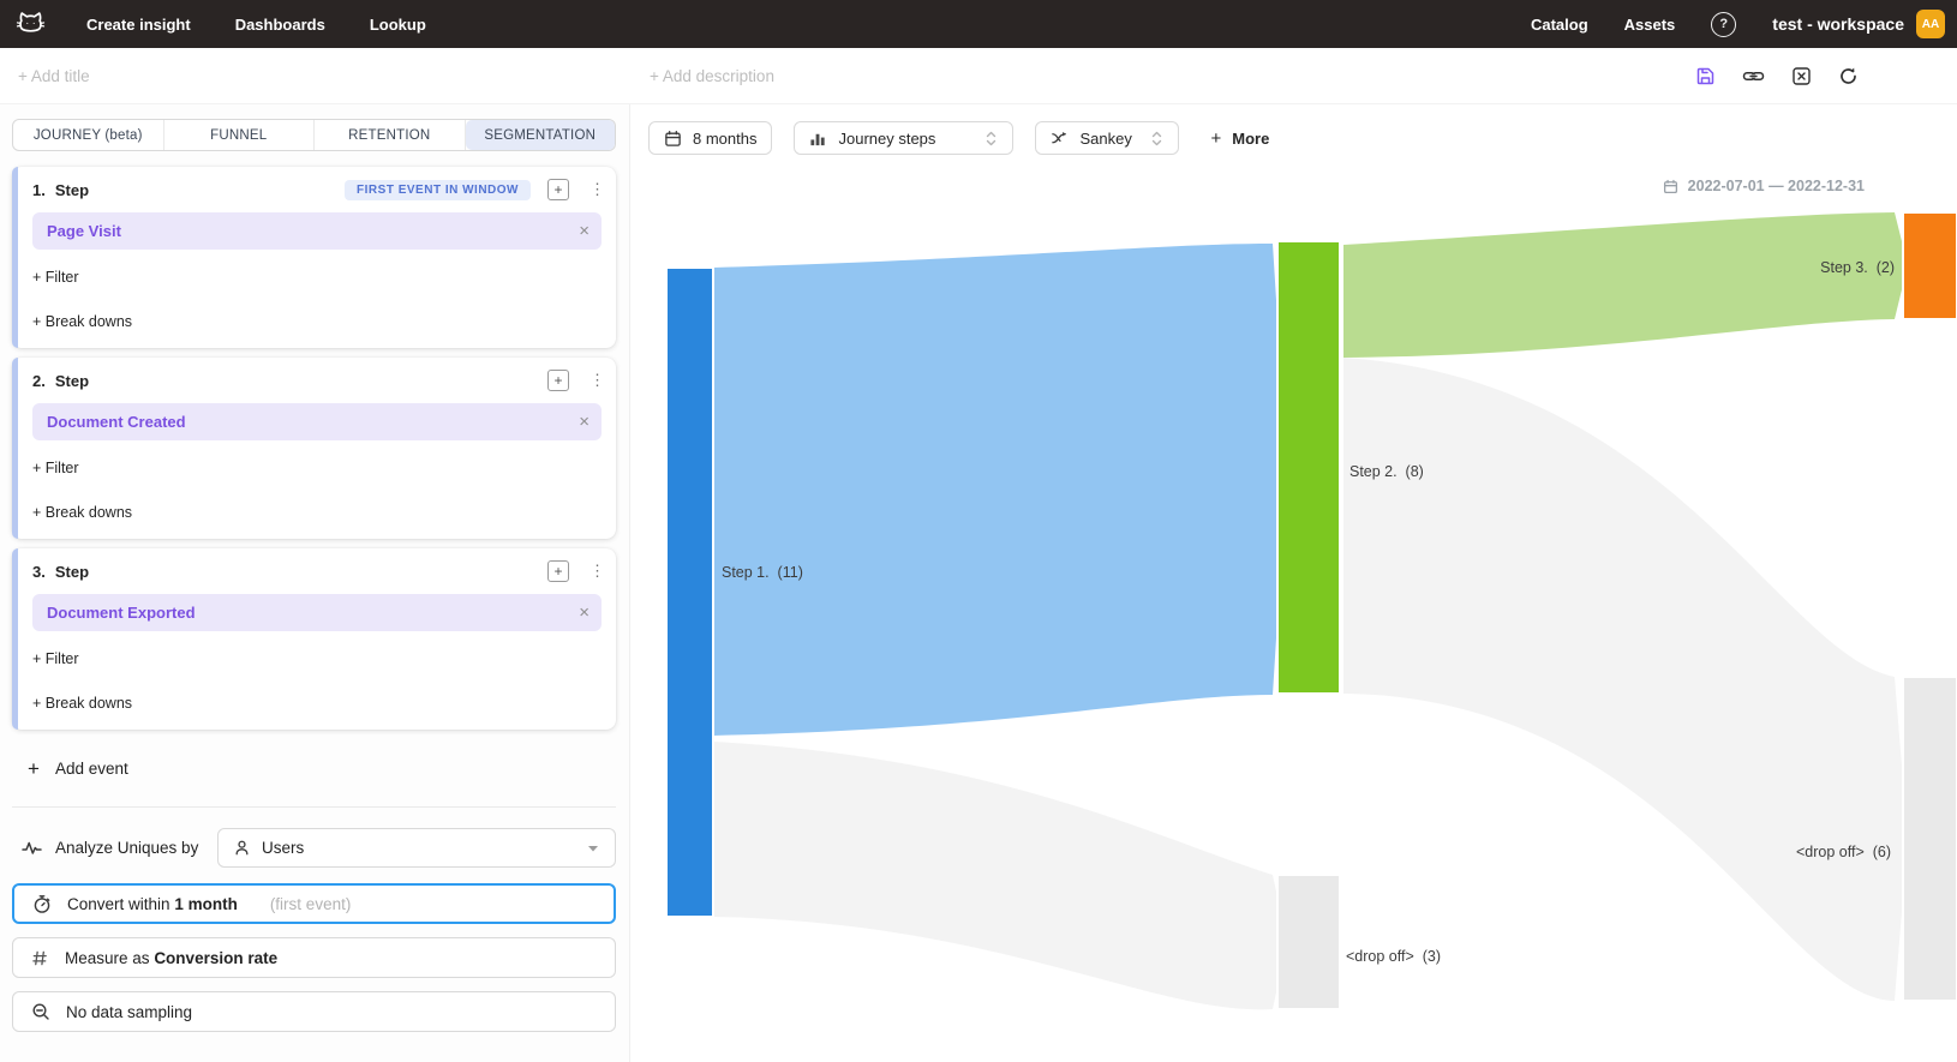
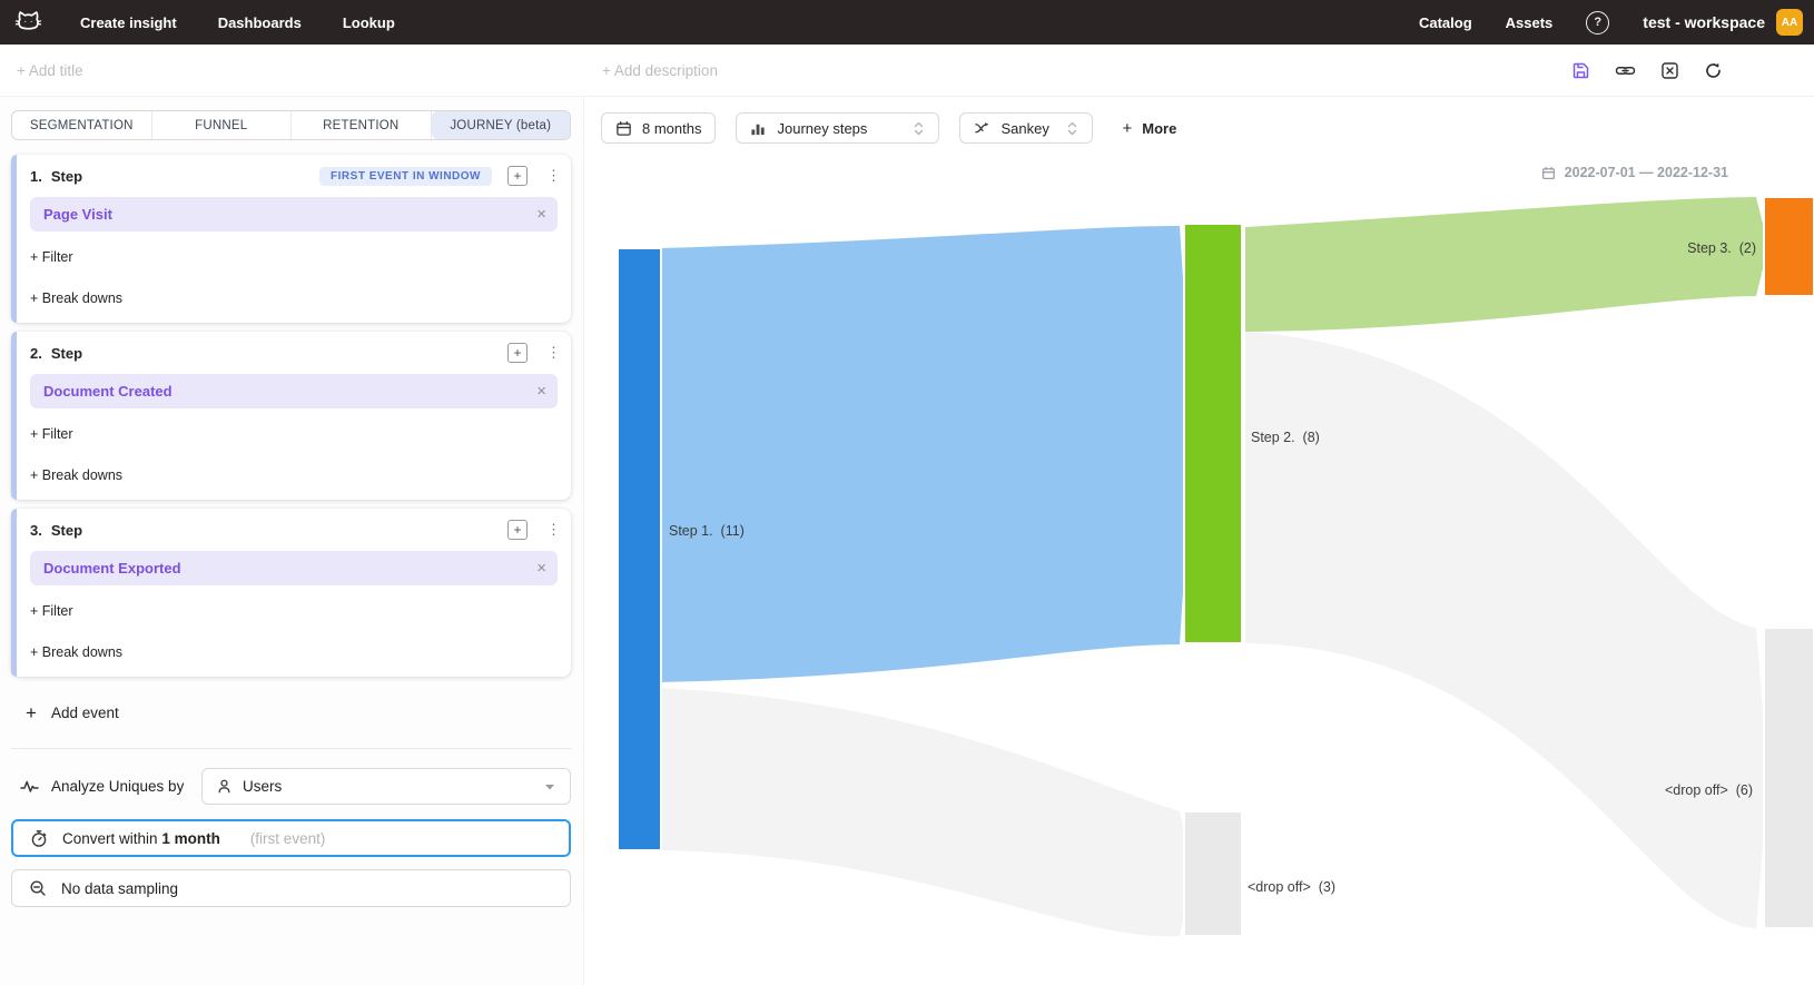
  Create insight
  Dashboards
  Lookup
  Catalog
  Assets
  ?
  test - workspace
  AA
  + Add title
  + Add description
- JOURNEY (beta)
+ SEGMENTATION
  FUNNEL
  RETENTION
- SEGMENTATION
+ JOURNEY (beta)
  1.
  Step
  FIRST EVENT IN WINDOW
  +
  ⋮
  Page Visit
  ×
  + Filter
  + Break downs
  2.
  Step
  +
  ⋮
  Document Created
  ×
  + Filter
  + Break downs
  3.
  Step
  +
  ⋮
  Document Exported
  ×
  + Filter
  + Break downs
  +
  Add event
  Analyze Uniques by
  Users
  Convert within 1 month
  (first event)
- Measure as Conversion rate
  No data sampling
  8 months
  Journey steps
  Sankey
  +
  More
  2022-07-01 — 2022-12-31
  Step 1. (11)
  Step 2. (8)
  Step 3. (2)
  <drop off> (6)
  <drop off> (3)
